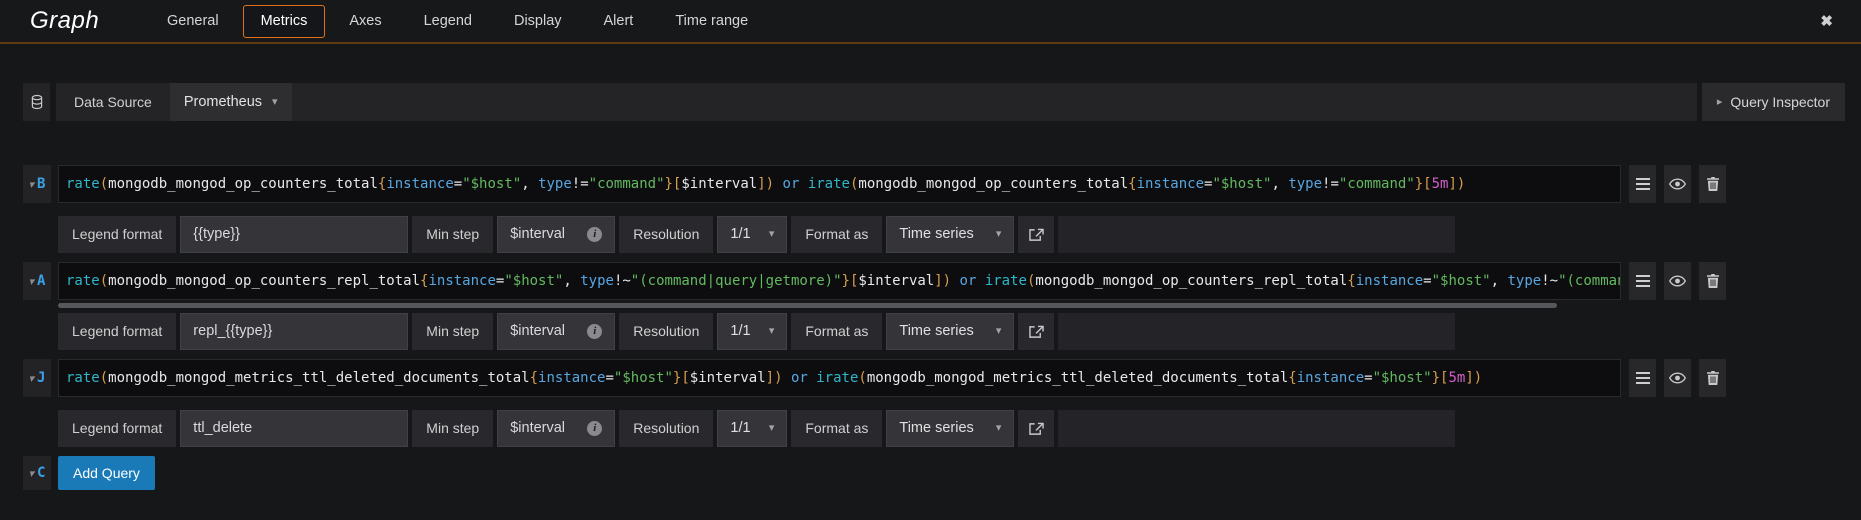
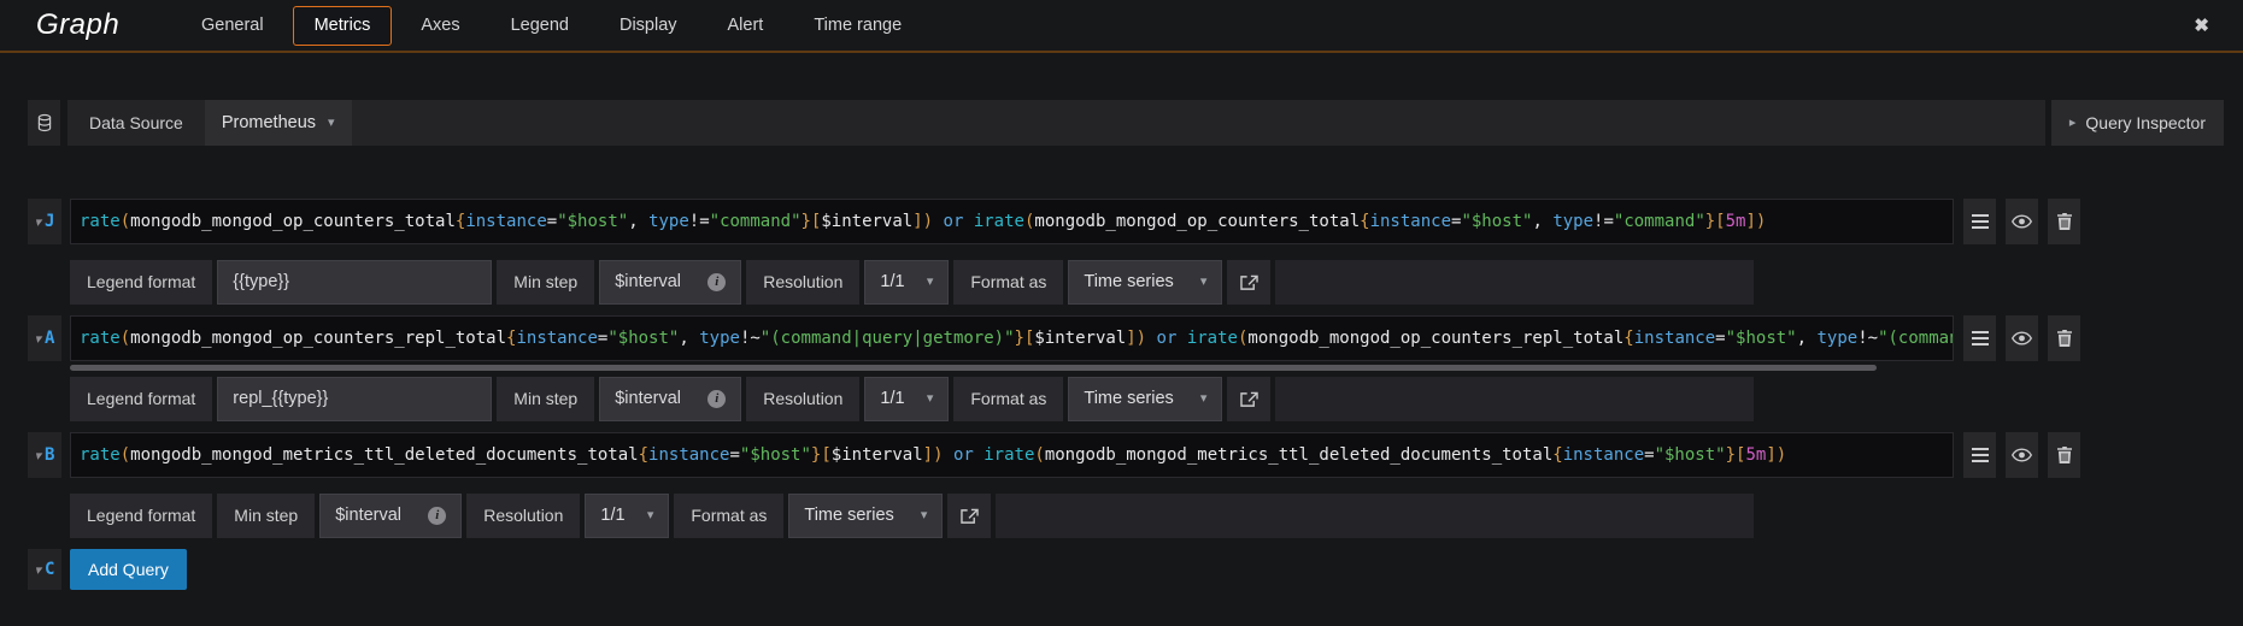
  Graph
  General
  Metrics
  Axes
  Legend
  Display
  Alert
  Time range
  ✖
  Data Source
  Prometheus
  ▾
  ▸
  Query Inspector
  ▾
- B
+ J
  rate(mongodb_mongod_op_counters_total{instance="$host", type!="command"}[$interval]) or irate(mongodb_mongod_op_counters_total{instance="$host", type!="command"}[5m])
  Legend format
  {{type}}
  Min step
  $interval
  i
  Resolution
  1/1
  ▾
  Format as
  Time series
  ▾
  ▾
  A
  rate(mongodb_mongod_op_counters_repl_total{instance="$host", type!~"(command|query|getmore)"}[$interval]) or irate(mongodb_mongod_op_counters_repl_total{instance="$host", type!~"(comma
  Legend format
  repl_{{type}}
  Min step
  $interval
  i
  Resolution
  1/1
  ▾
  Format as
  Time series
  ▾
  ▾
- J
+ B
  rate(mongodb_mongod_metrics_ttl_deleted_documents_total{instance="$host"}[$interval]) or irate(mongodb_mongod_metrics_ttl_deleted_documents_total{instance="$host"}[5m])
  Legend format
- ttl_delete
  Min step
  $interval
  i
  Resolution
  1/1
  ▾
  Format as
  Time series
  ▾
  ▾
  C
  Add Query
